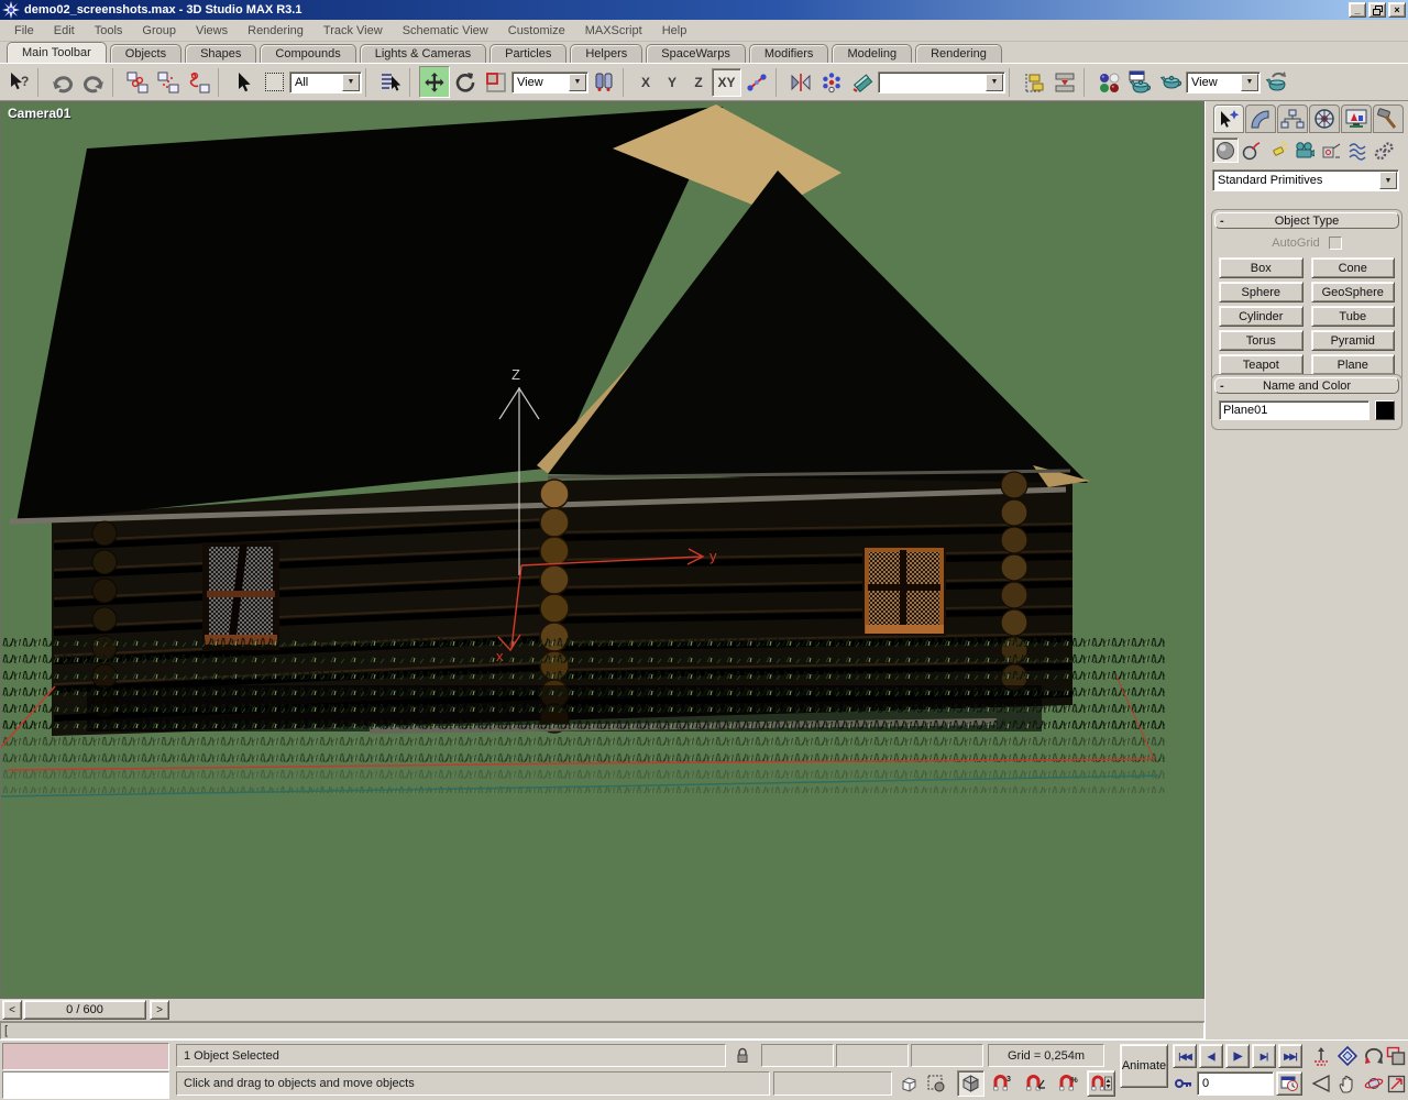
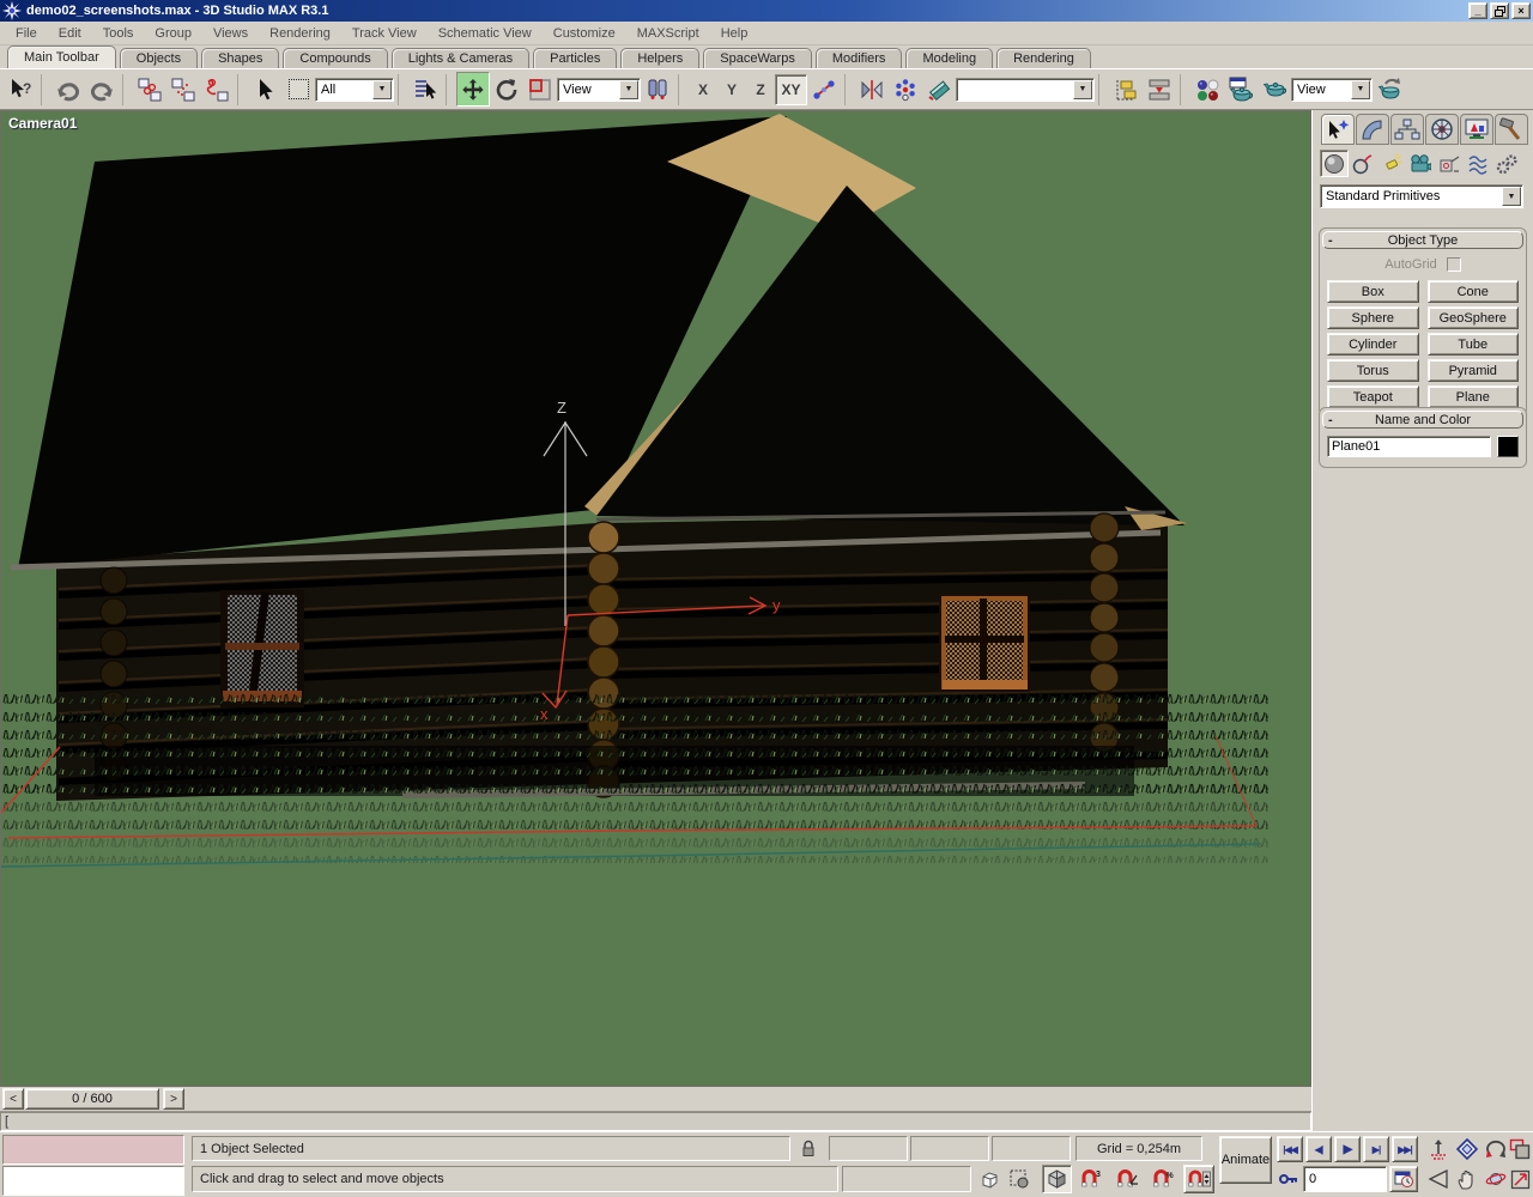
  demo02_screenshots.max - 3D Studio MAX R3.1
  _
  ×
  File
  Edit
  Tools
  Group
  Views
  Rendering
  Track View
  Schematic View
  Customize
  MAXScript
  Help
  Main Toolbar
  Objects
  Shapes
  Compounds
  Lights & Cameras
  Particles
  Helpers
  SpaceWarps
  Modifiers
  Modeling
  Rendering
  ?
  All
  View
  X
  Y
  Z
  XY
  View
  Z
  y
  x
  Camera01
  Standard Primitives
  -
  Object Type
  AutoGrid
  Box
  Cone
  Sphere
  GeoSphere
  Cylinder
  Tube
  Torus
  Pyramid
  Teapot
  Plane
  -
  Name and Color
  Plane01
  <
  0 / 600
  >
  [
  1 Object Selected
  Grid = 0,254m
- Click and drag to objects and move objects
+ Click and drag to select and move objects
  Animate
  |◀◀
  ◀|
  ▶
  ▶|
  ▶▶|
  0
